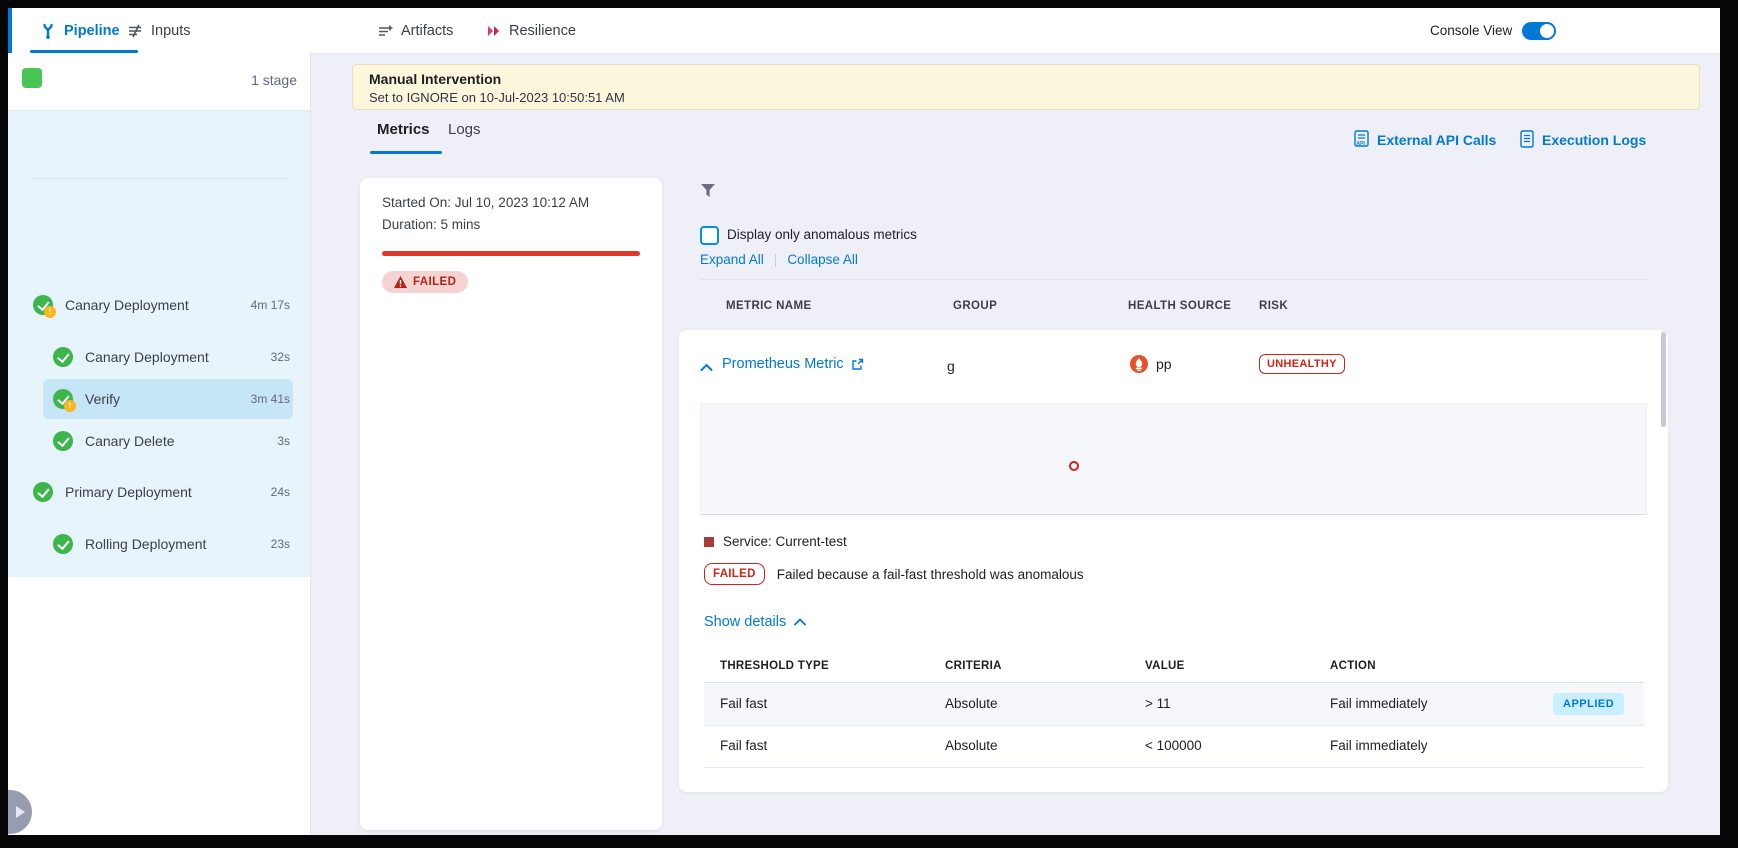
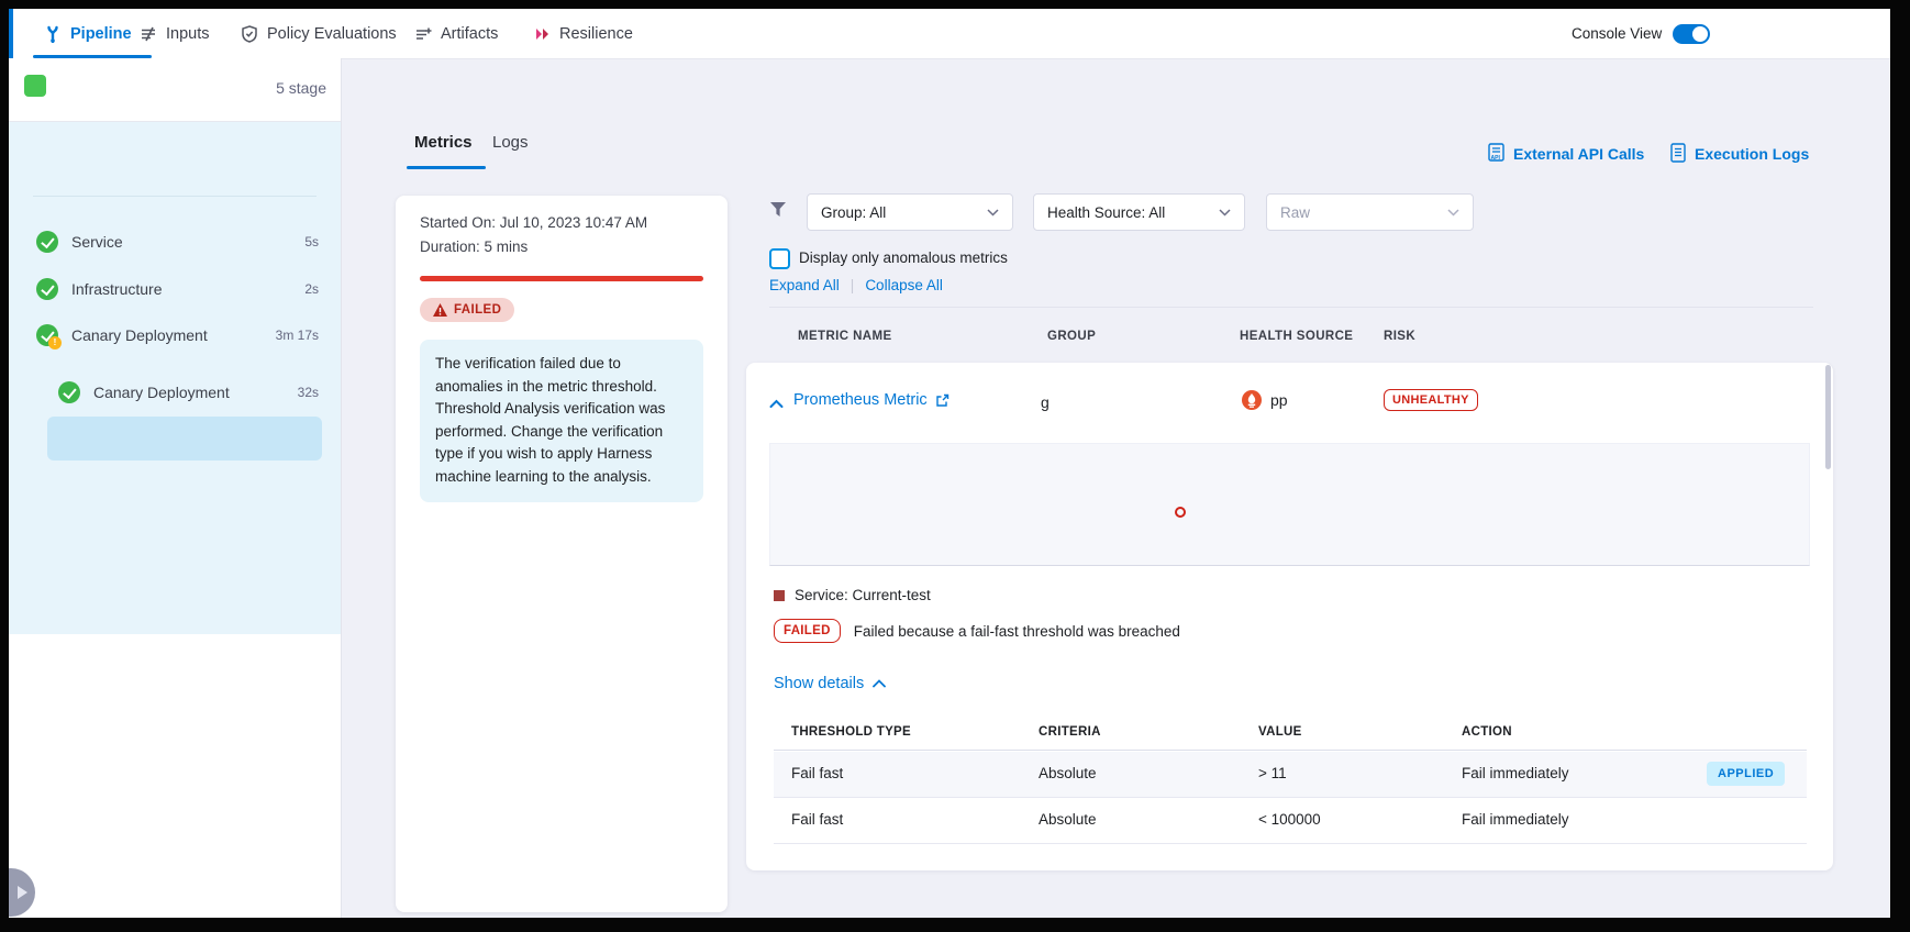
  Pipeline
  Inputs
+ Policy Evaluations
  Artifacts
  Resilience
  Console View
- 1 stage
+ 5 stage
+ Service
+ 5s
+ Infrastructure
+ 2s
  Canary Deployment
- 4m 17s
+ 3m 17s
  Canary Deployment
  32s
- Verify
- 3m 41s
- Canary Delete
- 3s
- Primary Deployment
- 24s
- Rolling Deployment
- 23s
- Manual Intervention
- Set to IGNORE on 10-Jul-2023 10:50:51 AM
  Metrics
  Logs
  External API Calls
  Execution Logs
- Started On: Jul 10, 2023 10:12 AM
+ Started On: Jul 10, 2023 10:47 AM
  Duration: 5 mins
  FAILED
+ The verification failed due to anomalies in the metric threshold. Threshold Analysis verification was performed. Change the verification type if you wish to apply Harness machine learning to the analysis.
+ Group: All
+ Health Source: All
+ Raw
  Display only anomalous metrics
  Expand All
  |
  Collapse All
  METRIC NAME
  GROUP
  HEALTH SOURCE
  RISK
  Prometheus Metric
  g
  pp
  UNHEALTHY
  Service: Current-test
  FAILED
- Failed because a fail-fast threshold was anomalous
+ Failed because a fail-fast threshold was breached
  Show details
  THRESHOLD TYPE
  CRITERIA
  VALUE
  ACTION
  Fail fast
  Absolute
  > 11
  Fail immediately
  APPLIED
  Fail fast
  Absolute
  < 100000
  Fail immediately
